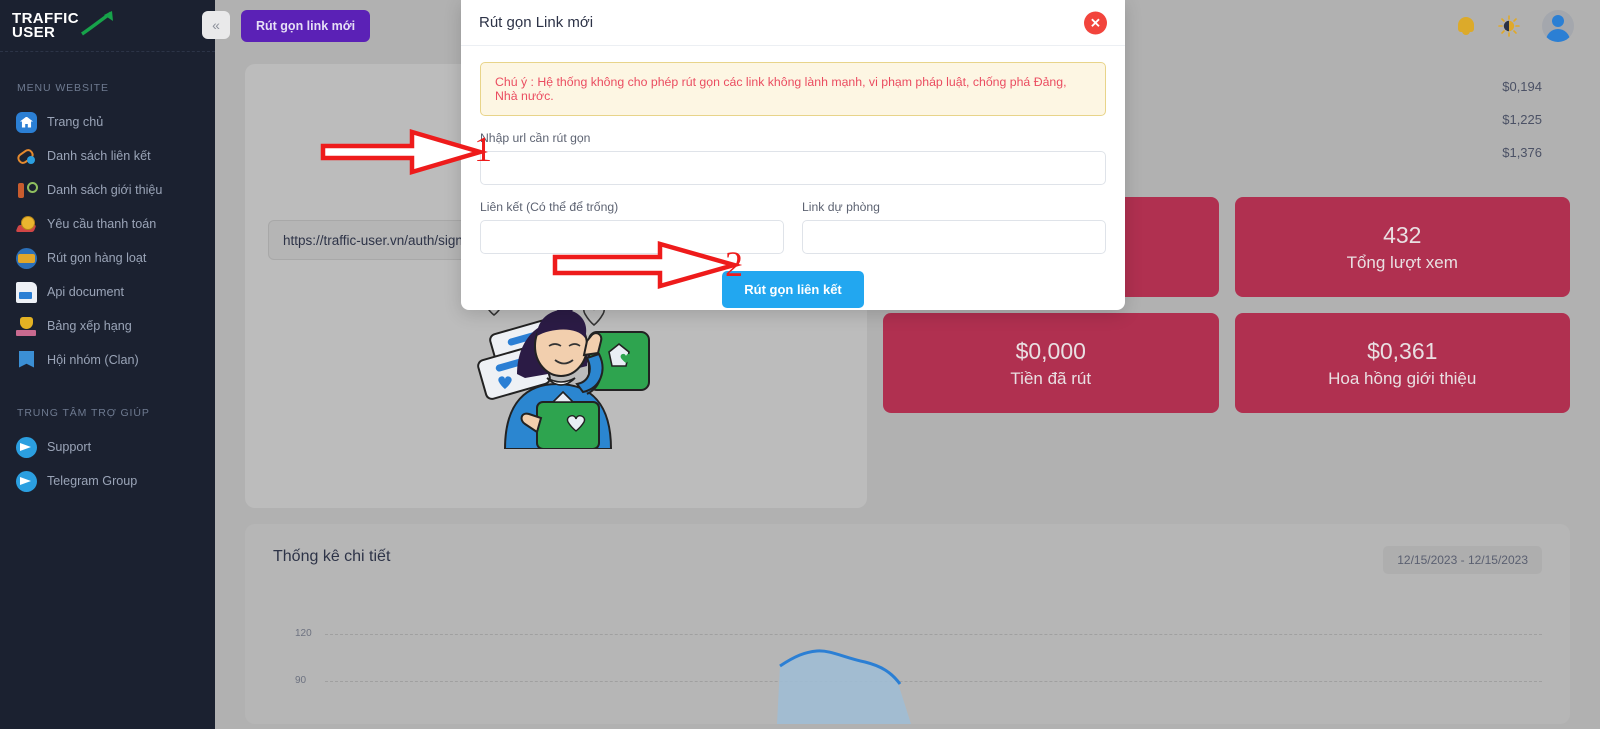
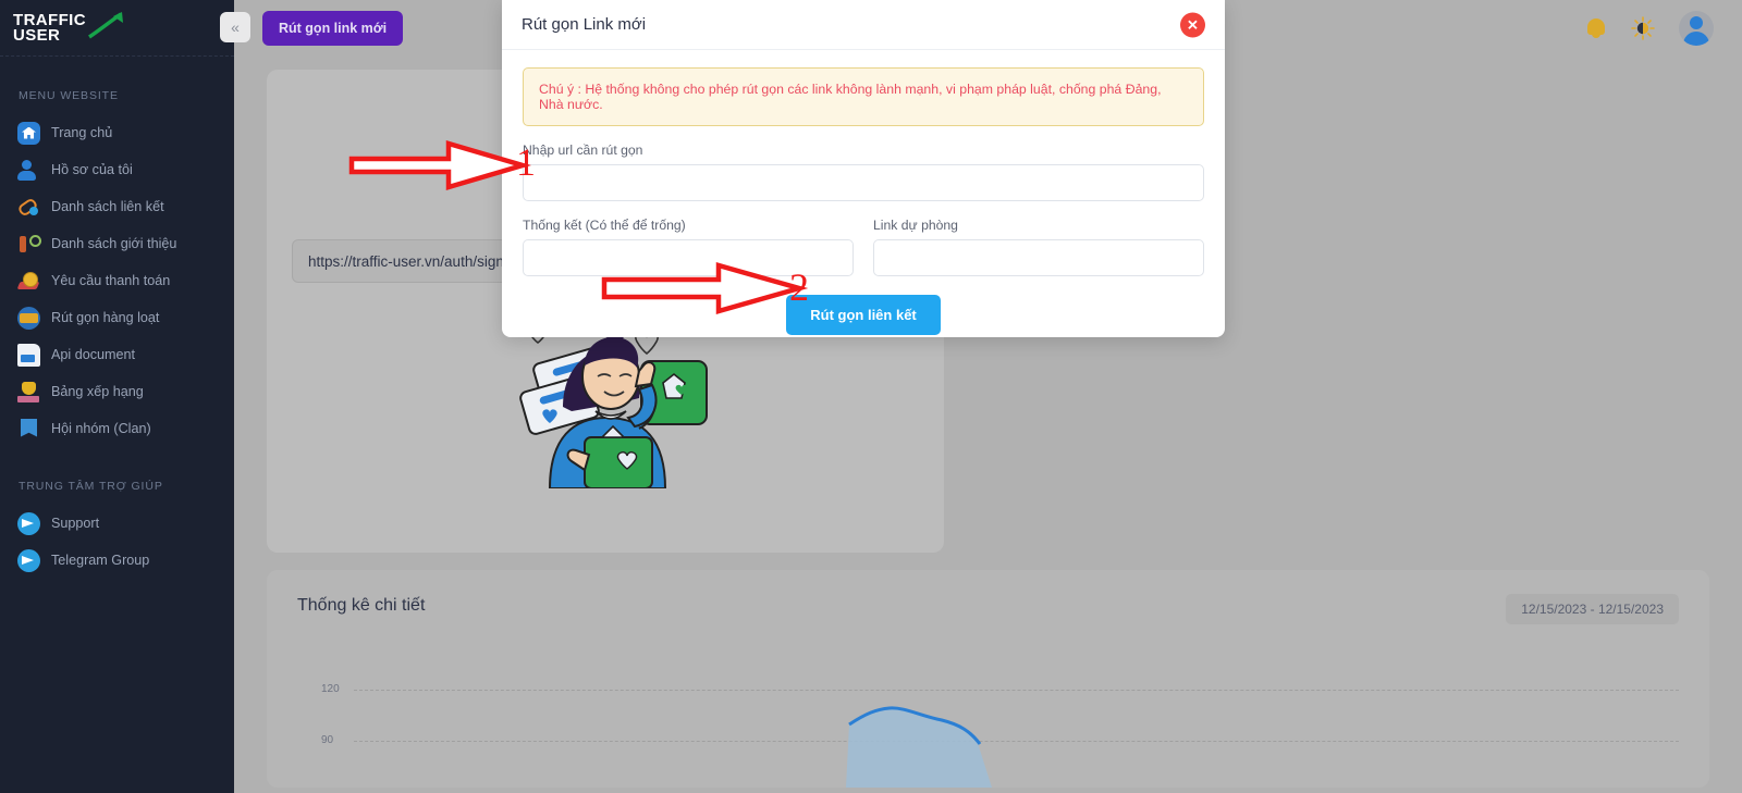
  TRAFFIC
  USER
  MENU WEBSITE
  Trang chủ
+ Hồ sơ của tôi
  Danh sách liên kết
  Danh sách giới thiệu
  Yêu cầu thanh toán
  Rút gọn hàng loạt
  Api document
  Bảng xếp hạng
  Hội nhóm (Clan)
  TRUNG TÂM TRỢ GIÚP
  Support
  Telegram Group
  «
  Rút gọn link mới
  https://traffic-user.vn/auth/sign
- $0,194
- $1,225
- $1,376
- 432
- Tổng lượt xem
- $0,000
- Tiền đã rút
- $0,361
- Hoa hồng giới thiệu
  Thống kê chi tiết
  12/15/2023 - 12/15/2023
  120
  90
  Rút gọn Link mới
  ✕
  Chú ý : Hệ thống không cho phép rút gọn các link không lành mạnh, vi phạm pháp luật, chống phá Đảng, Nhà nước.
  Nhập url cần rút gọn
- Liên kết (Có thể để trống)
+ Thống kết (Có thể để trống)
  Link dự phòng
  Rút gọn liên kết
  1
  2
